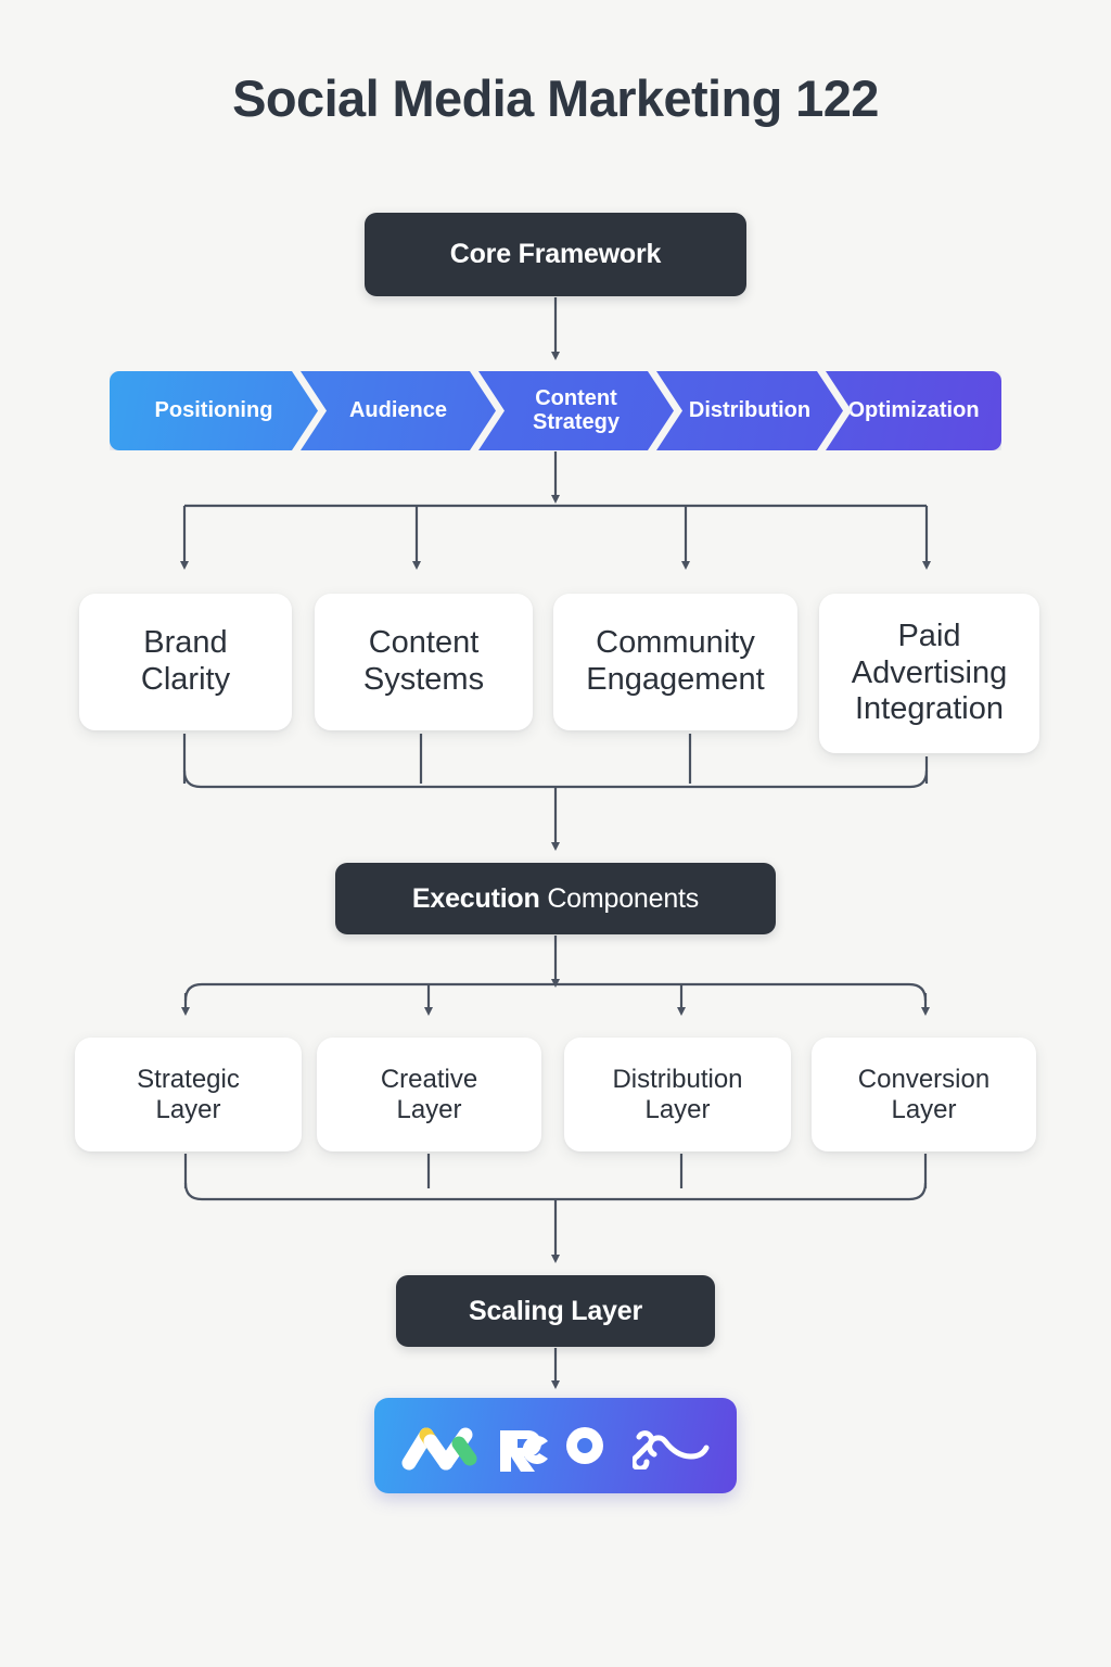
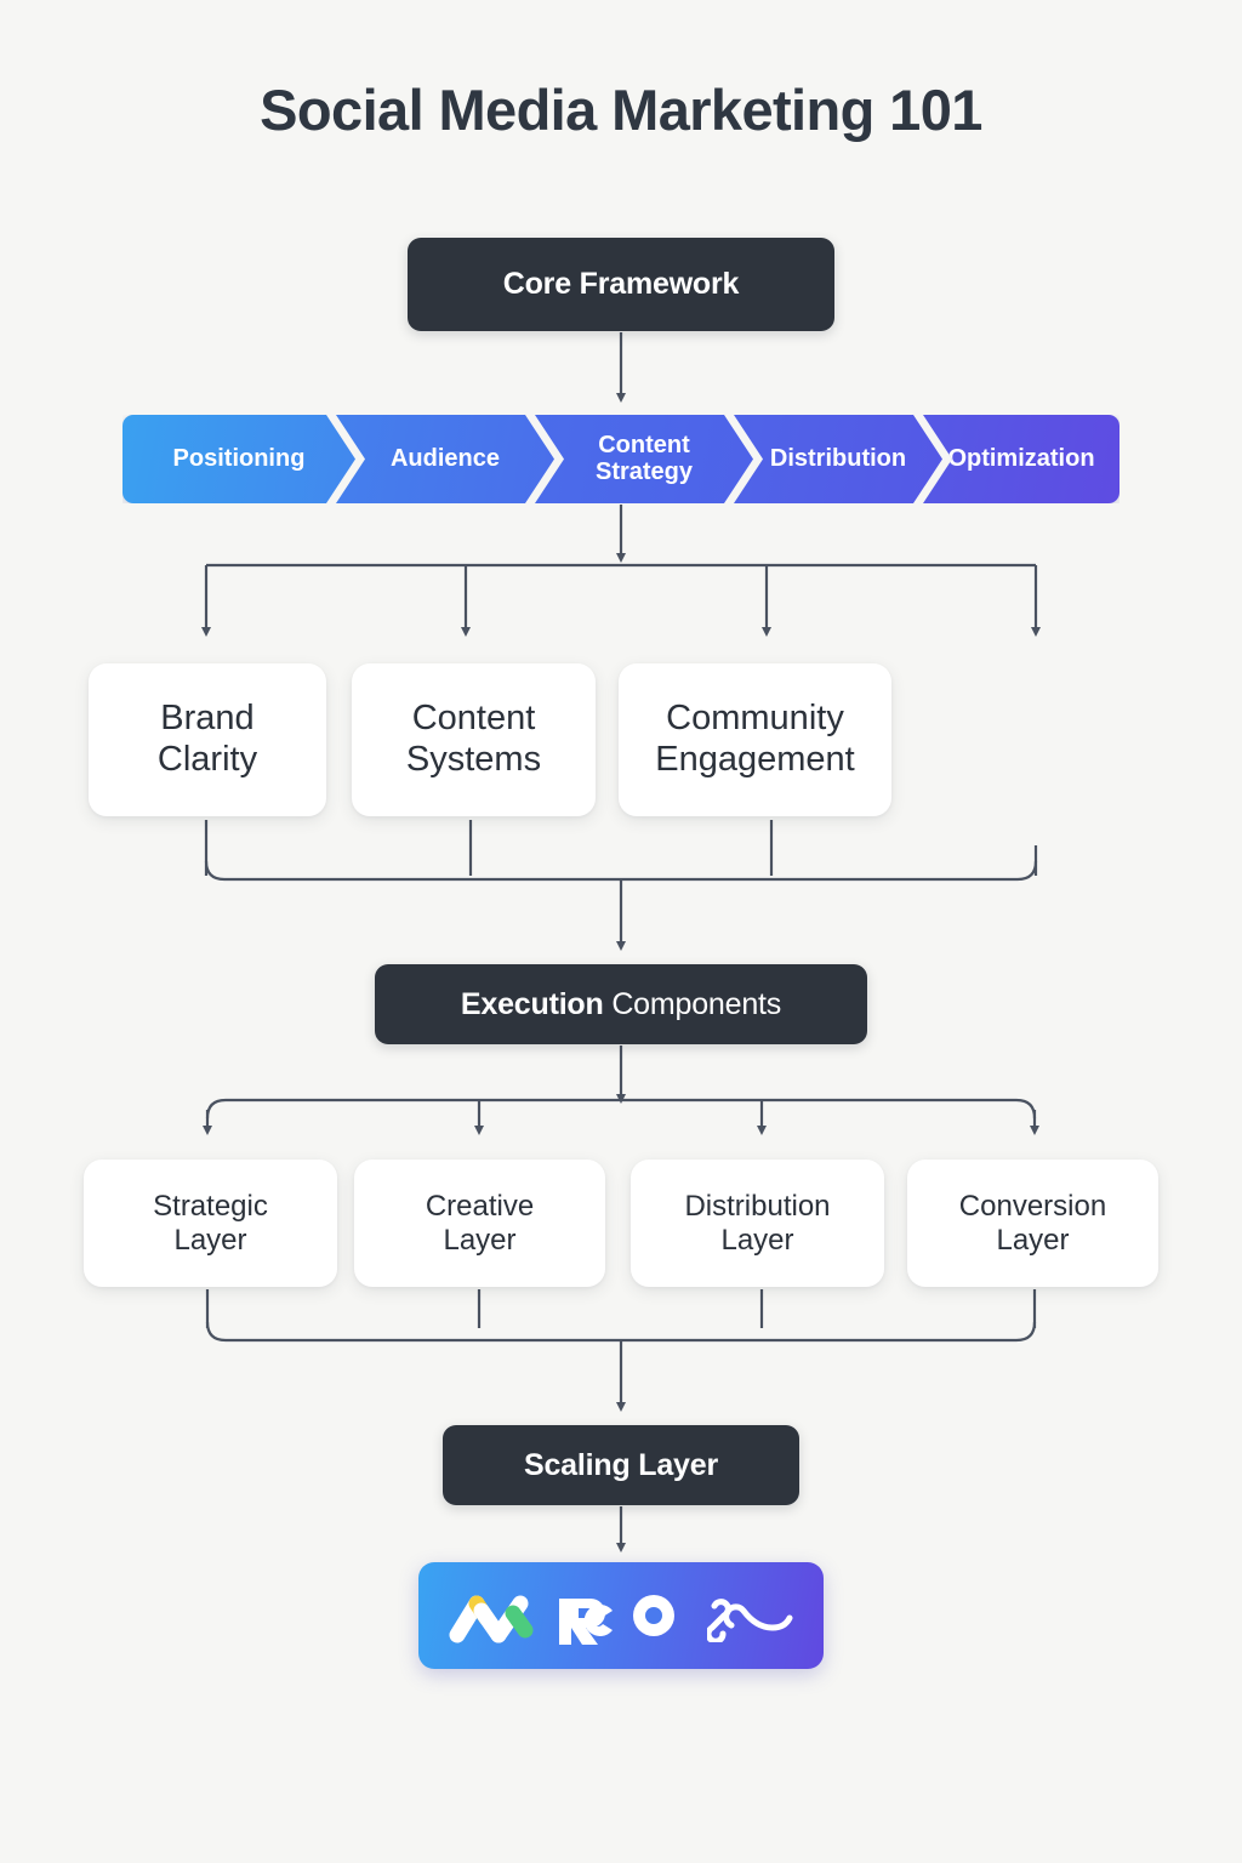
- Social Media Marketing 122
+ Social Media Marketing 101
  Core Framework
  Positioning
  Audience
  Content
  Strategy
  Distribution
  Optimization
  Brand
  Clarity
  Content
  Systems
  Community
  Engagement
- Paid
- Advertising
- Integration
  Execution Components
  Strategic
  Layer
  Creative
  Layer
  Distribution
  Layer
  Conversion
  Layer
  Scaling Layer
